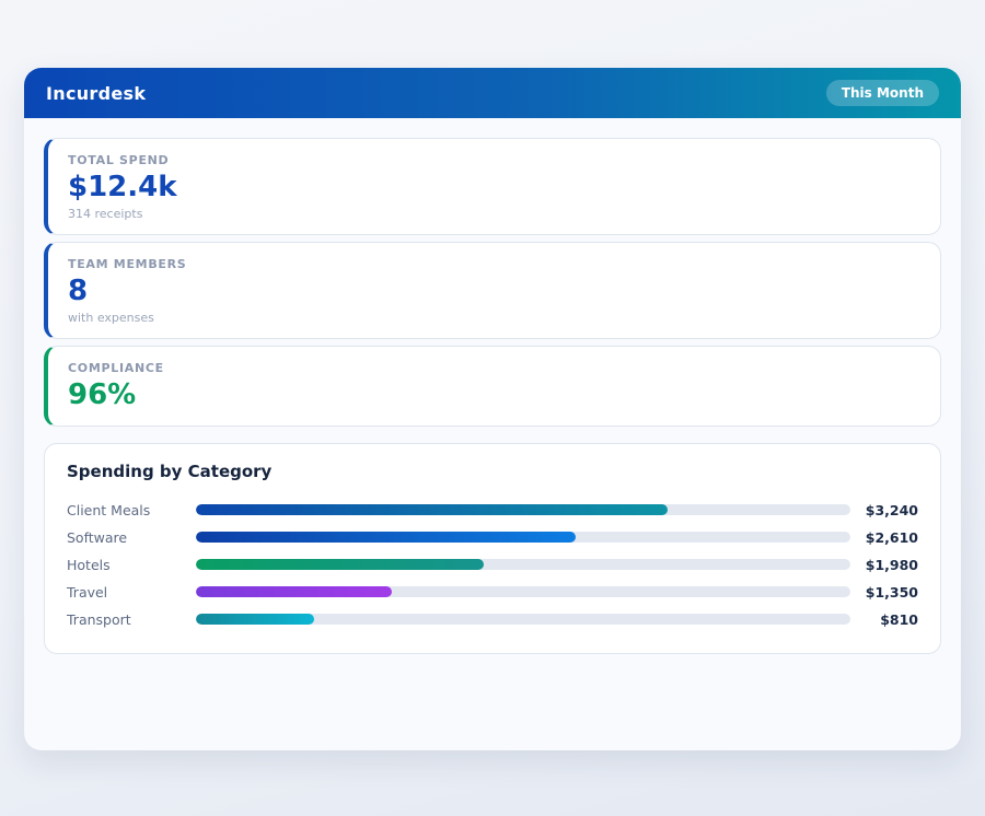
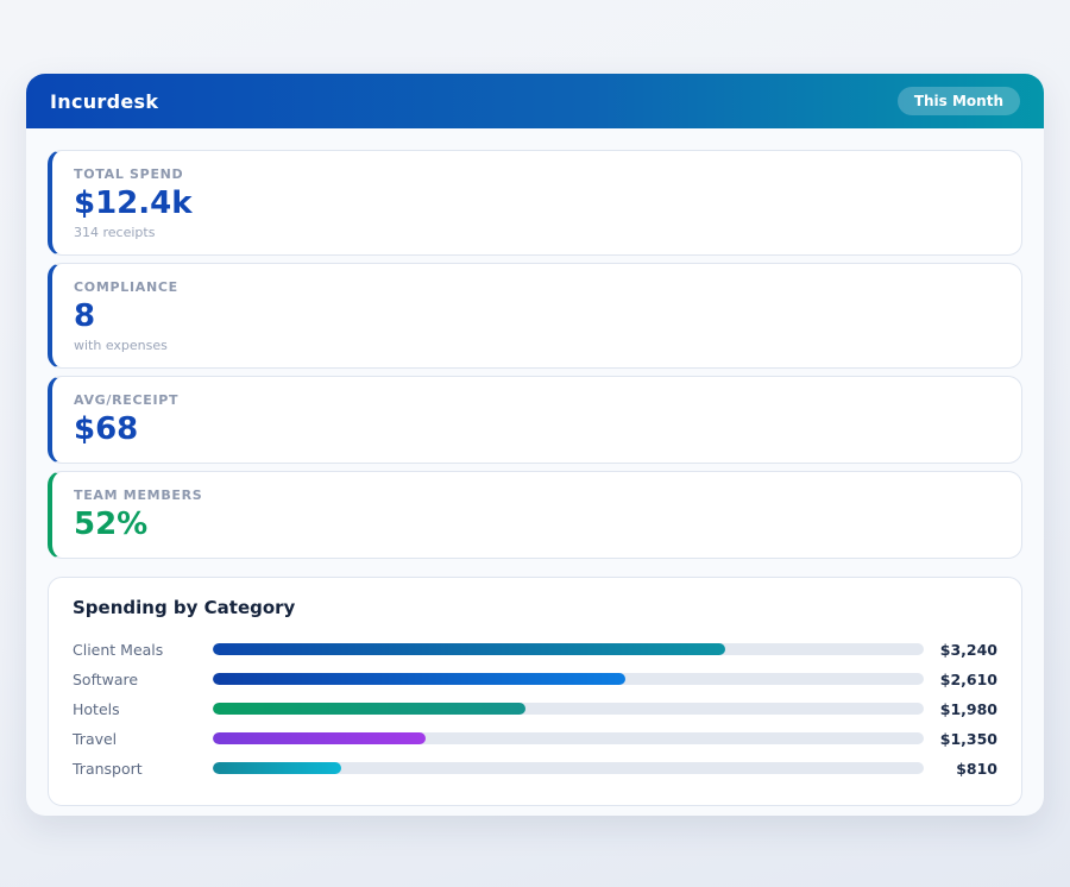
  Incurdesk
  This Month
  TOTAL SPEND
  $12.4k
  314 receipts
- TEAM MEMBERS
+ COMPLIANCE
  8
  with expenses
+ AVG/RECEIPT
+ $68
- COMPLIANCE
+ TEAM MEMBERS
- 96%
+ 52%
  Spending by Category
  Client Meals
  $3,240
  Software
  $2,610
  Hotels
  $1,980
  Travel
  $1,350
  Transport
  $810
